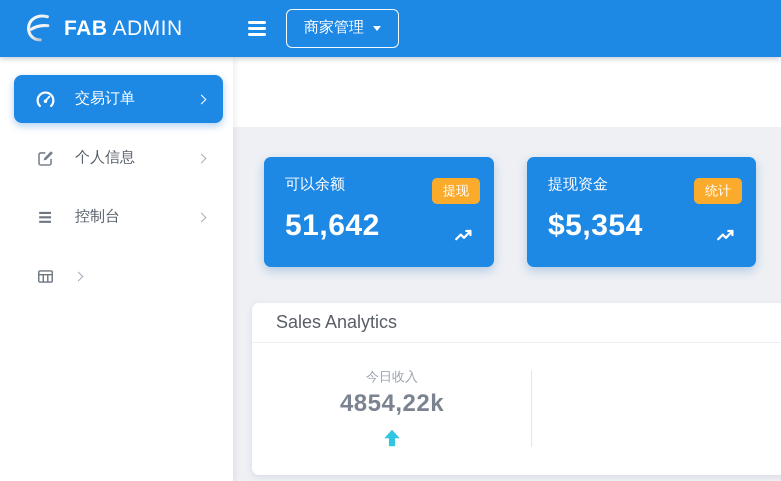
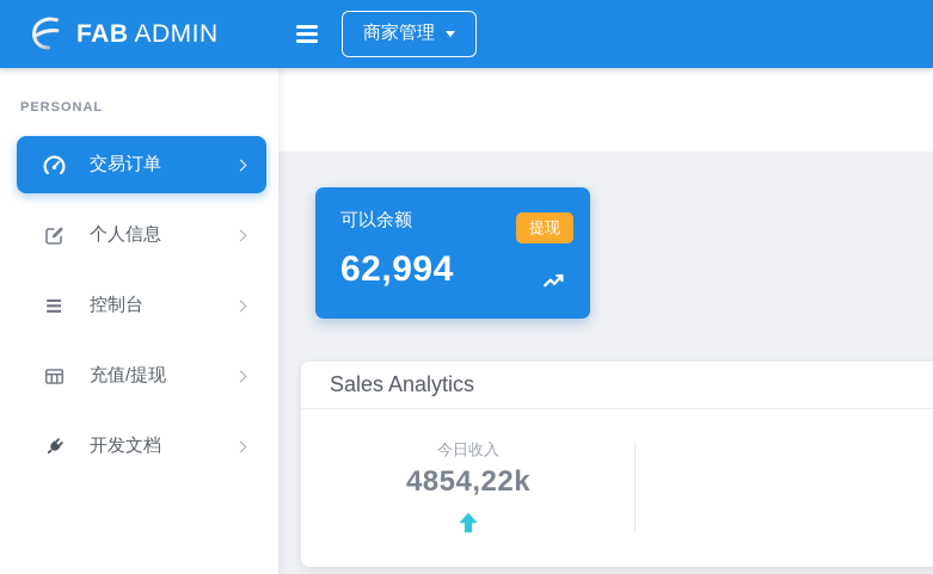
  FAB ADMIN
  商家管理
+ PERSONAL
  交易订单
  个人信息
  控制台
+ 充值/提现
+ 开发文档
  可以余额
  提现
- 51,642
+ 62,994
- 提现资金
- 统计
- $5,354
  Sales Analytics
  今日收入
  4854,22k
